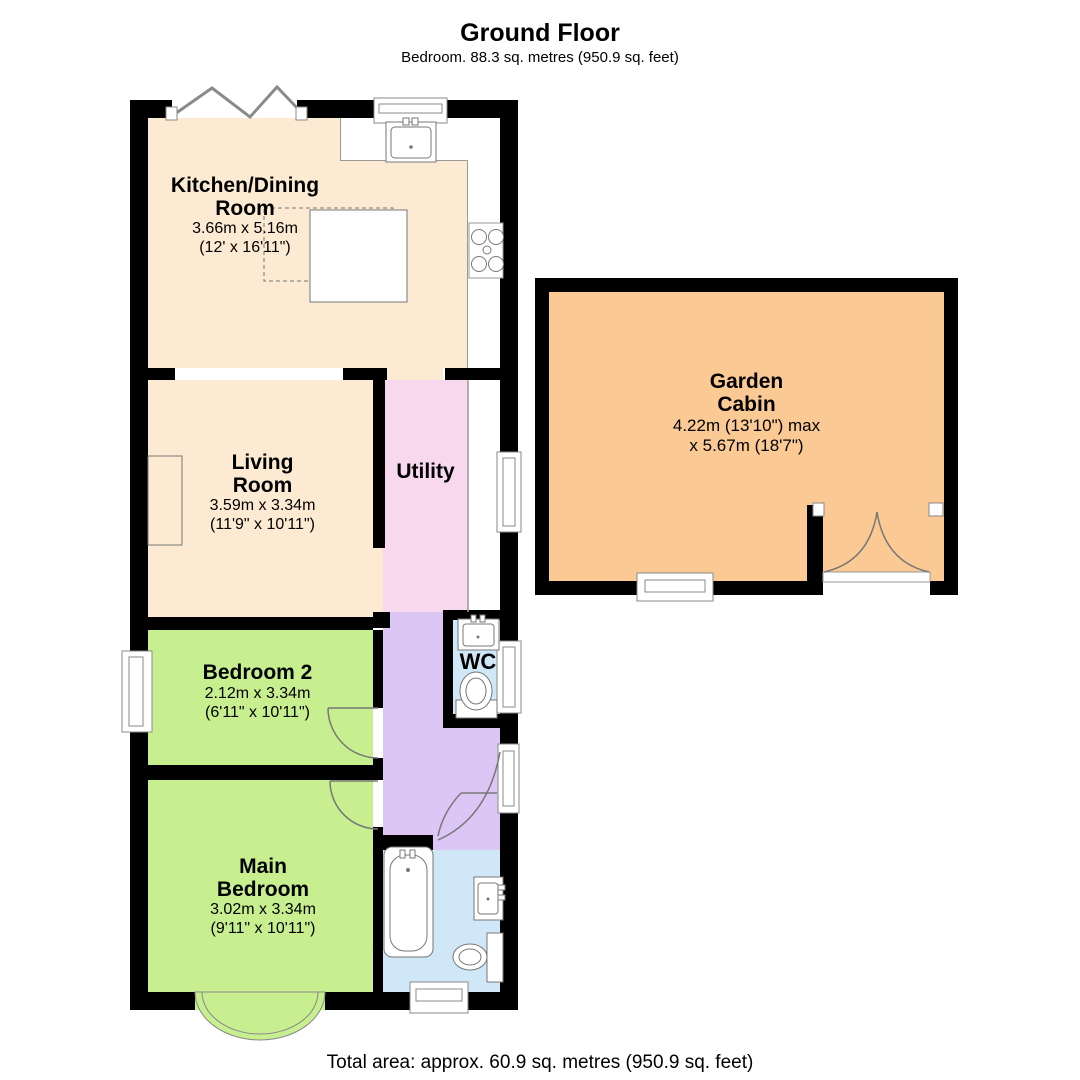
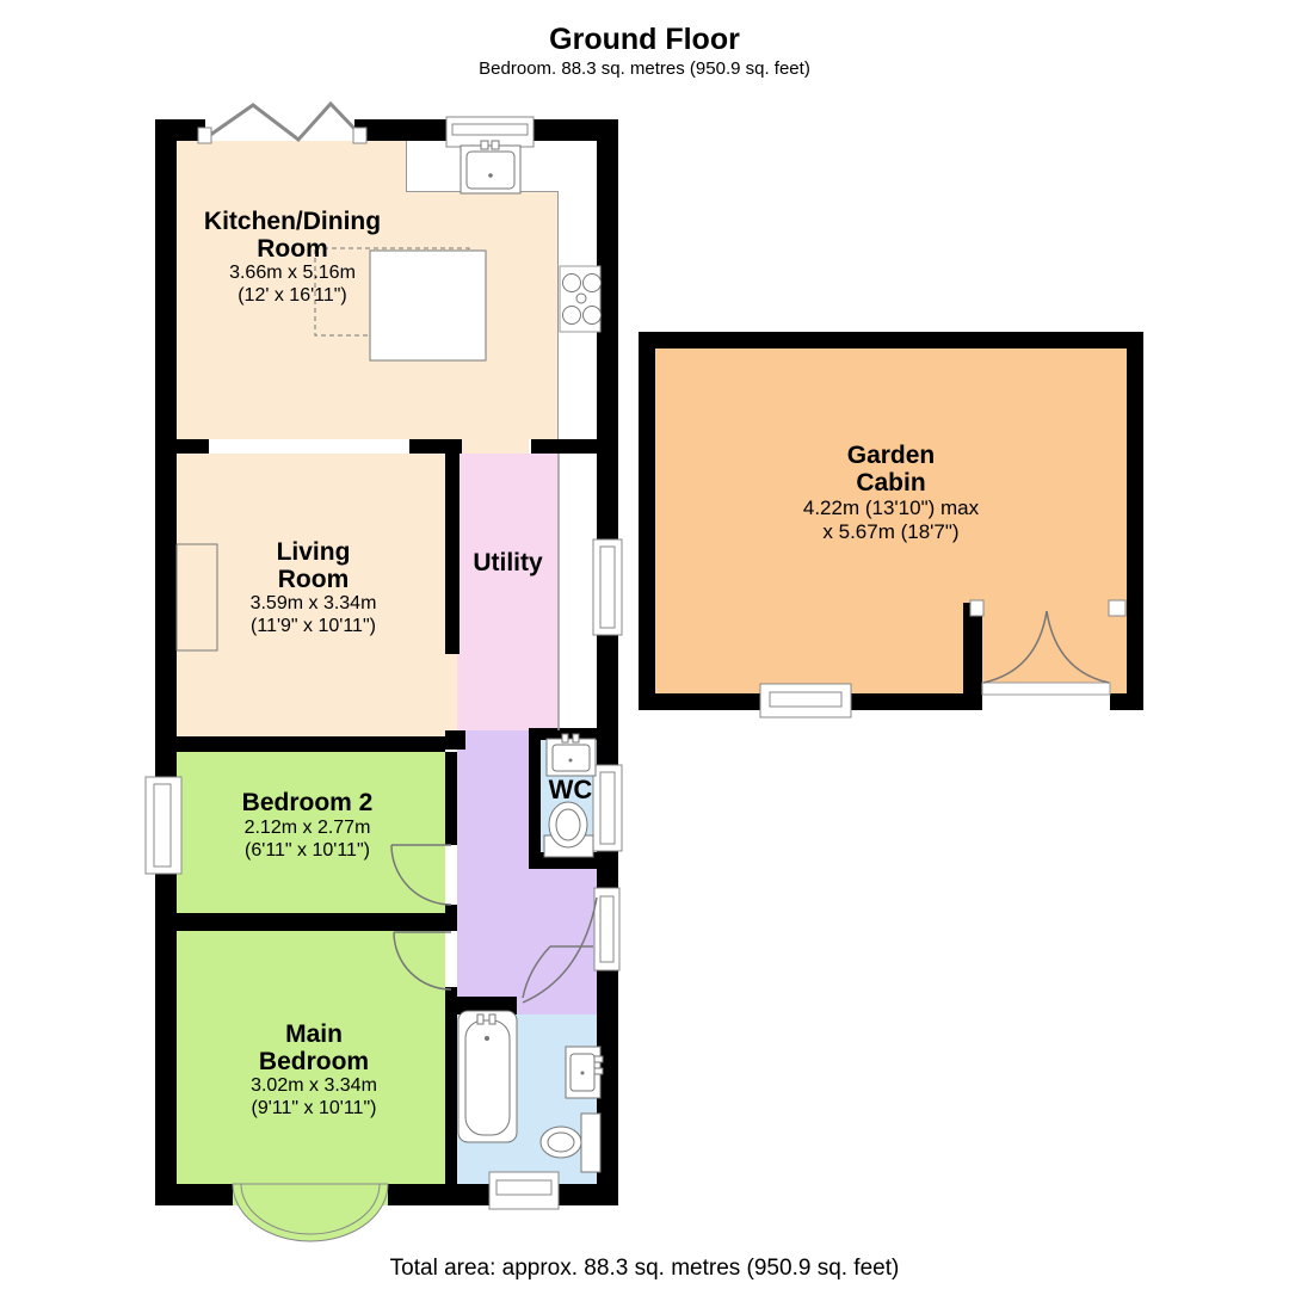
  Ground Floor
  Bedroom. 88.3 sq. metres (950.9 sq. feet)
  Kitchen/Dining
  Room
  3.66m x 5.16m
  (12' x 16'11")
  Living
  Room
  3.59m x 3.34m
  (11'9" x 10'11")
  Utility
  Garden
  Cabin
  4.22m (13'10") max
  x 5.67m (18'7")
  Bedroom 2
- 2.12m x 3.34m
+ 2.12m x 2.77m
  (6'11" x 10'11")
  WC
  Main
  Bedroom
  3.02m x 3.34m
  (9'11" x 10'11")
- Total area: approx. 60.9 sq. metres (950.9 sq. feet)
+ Total area: approx. 88.3 sq. metres (950.9 sq. feet)
